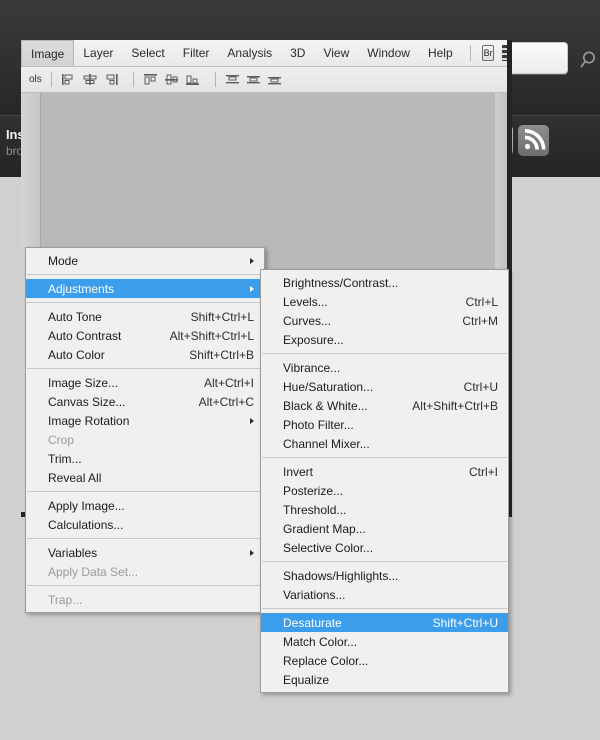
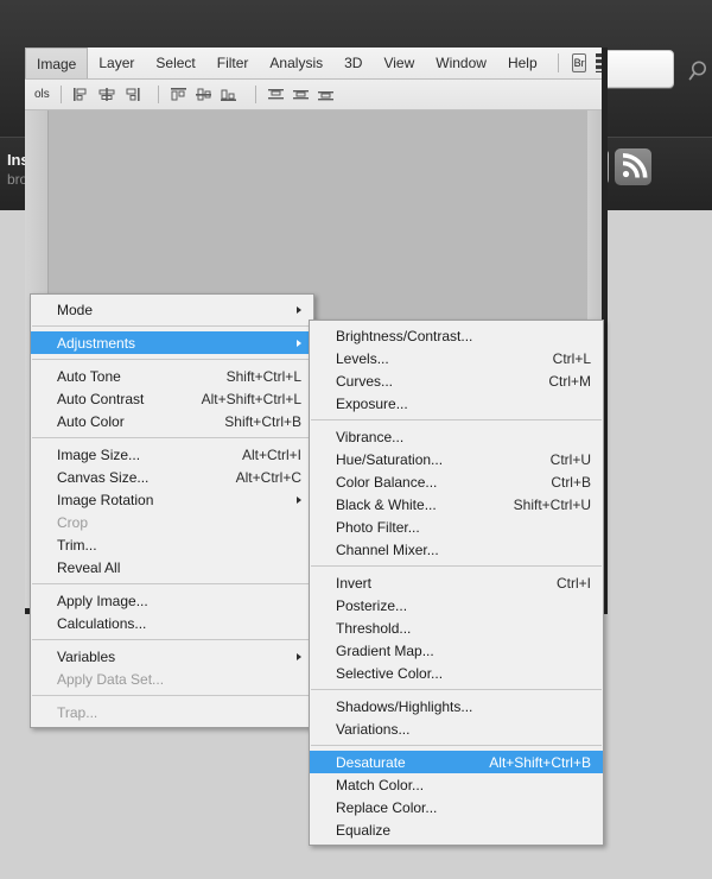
  Image
  Layer
  Select
  Filter
  Analysis
  3D
  View
  Window
  Help
  Br
  ols
  Mode
  Adjustments
  Auto Tone
  Shift+Ctrl+L
  Auto Contrast
  Alt+Shift+Ctrl+L
  Auto Color
  Shift+Ctrl+B
  Image Size...
  Alt+Ctrl+I
  Canvas Size...
  Alt+Ctrl+C
  Image Rotation
  Crop
  Trim...
  Reveal All
  Apply Image...
  Calculations...
  Variables
  Apply Data Set...
  Trap...
  Brightness/Contrast...
  Levels...
  Ctrl+L
  Curves...
  Ctrl+M
  Exposure...
  Vibrance...
  Hue/Saturation...
  Ctrl+U
+ Color Balance...
+ Ctrl+B
  Black & White...
- Alt+Shift+Ctrl+B
+ Shift+Ctrl+U
  Photo Filter...
  Channel Mixer...
  Invert
  Ctrl+I
  Posterize...
  Threshold...
  Gradient Map...
  Selective Color...
  Shadows/Highlights...
  Variations...
  Desaturate
- Shift+Ctrl+U
+ Alt+Shift+Ctrl+B
  Match Color...
  Replace Color...
  Equalize
